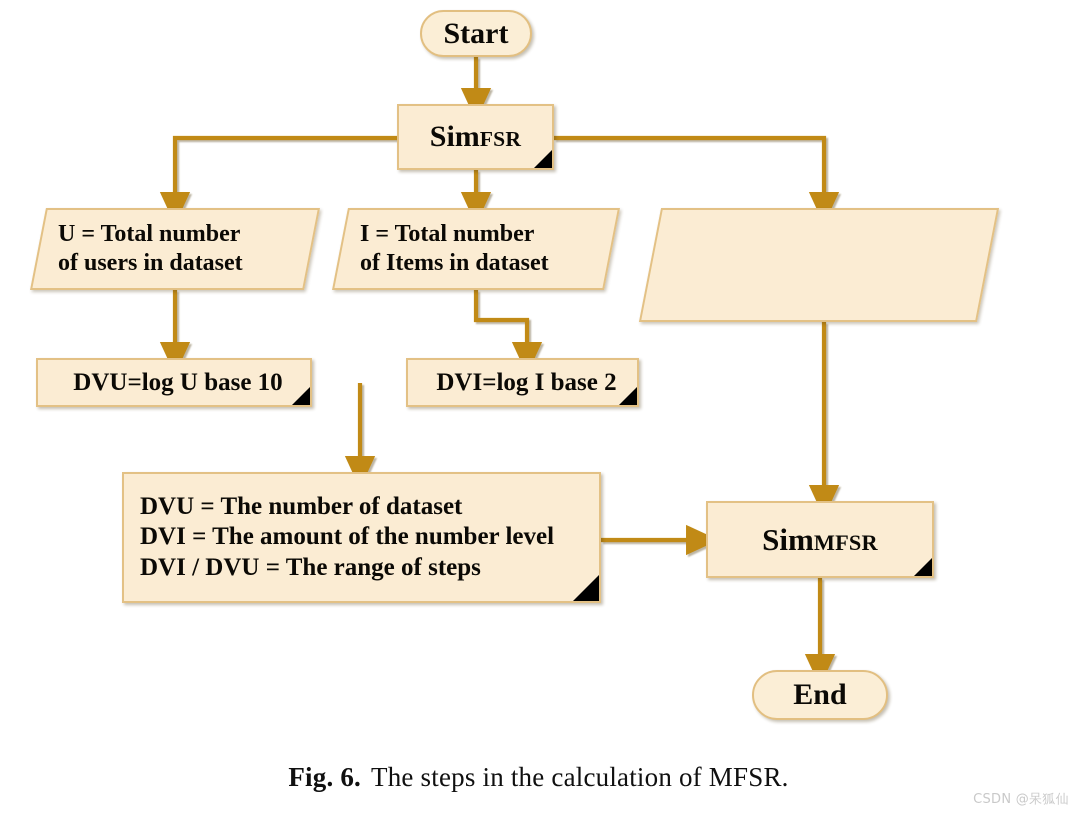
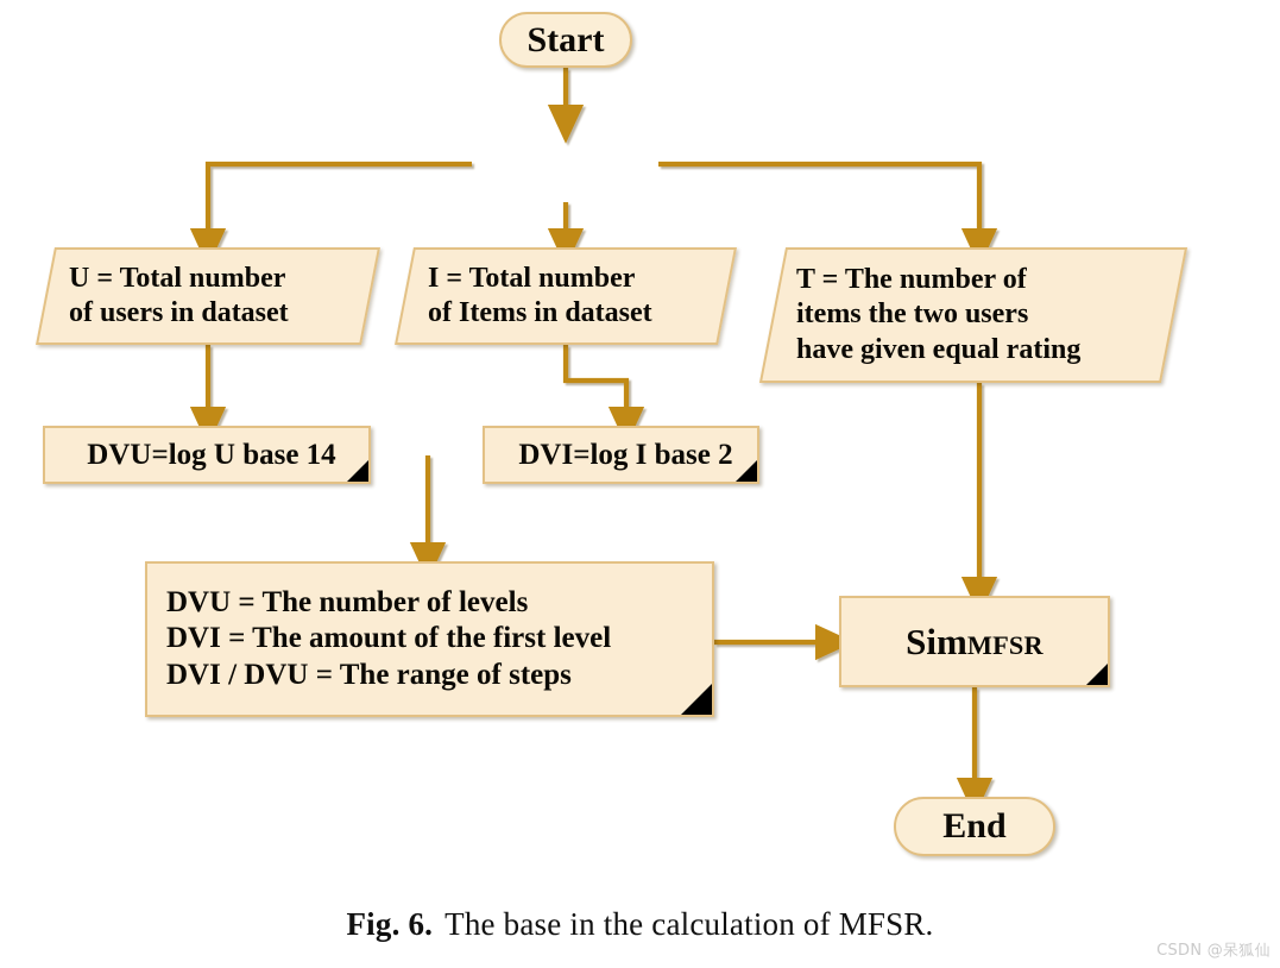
  Start
- SimFSR
  U = Total number
  of users in dataset
  I = Total number
  of Items in dataset
+ T = The number of
+ items the two users
+ have given equal rating
- DVU=log U base 10
+ DVU=log U base 14
  DVI=log I base 2
- DVU = The number of dataset
+ DVU = The number of levels
- DVI = The amount of the number level
+ DVI = The amount of the first level
  DVI / DVU = The range of steps
  SimMFSR
  End
- Fig. 6. The steps in the calculation of MFSR.
+ Fig. 6. The base in the calculation of MFSR.
  CSDN @呆狐仙
